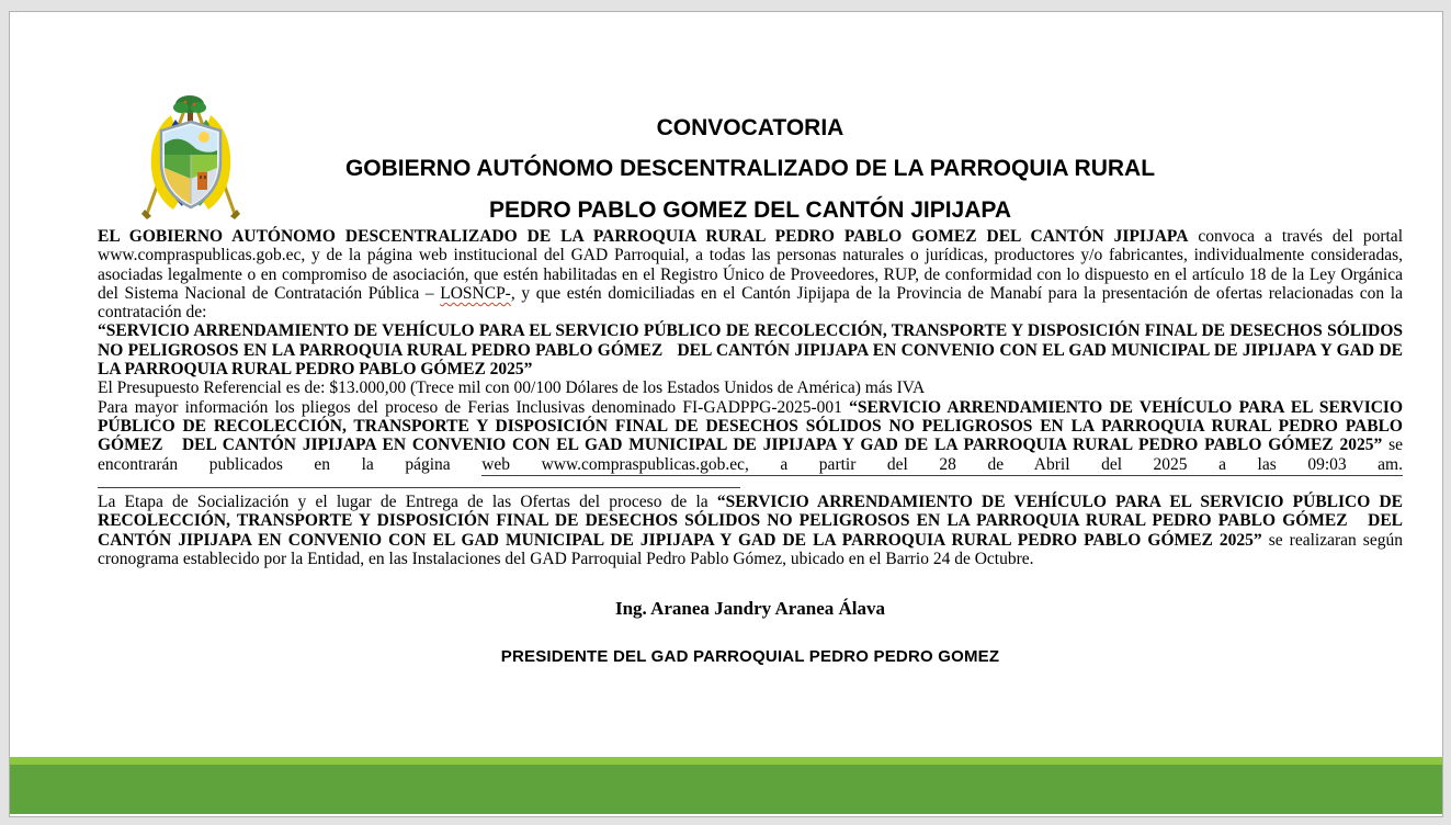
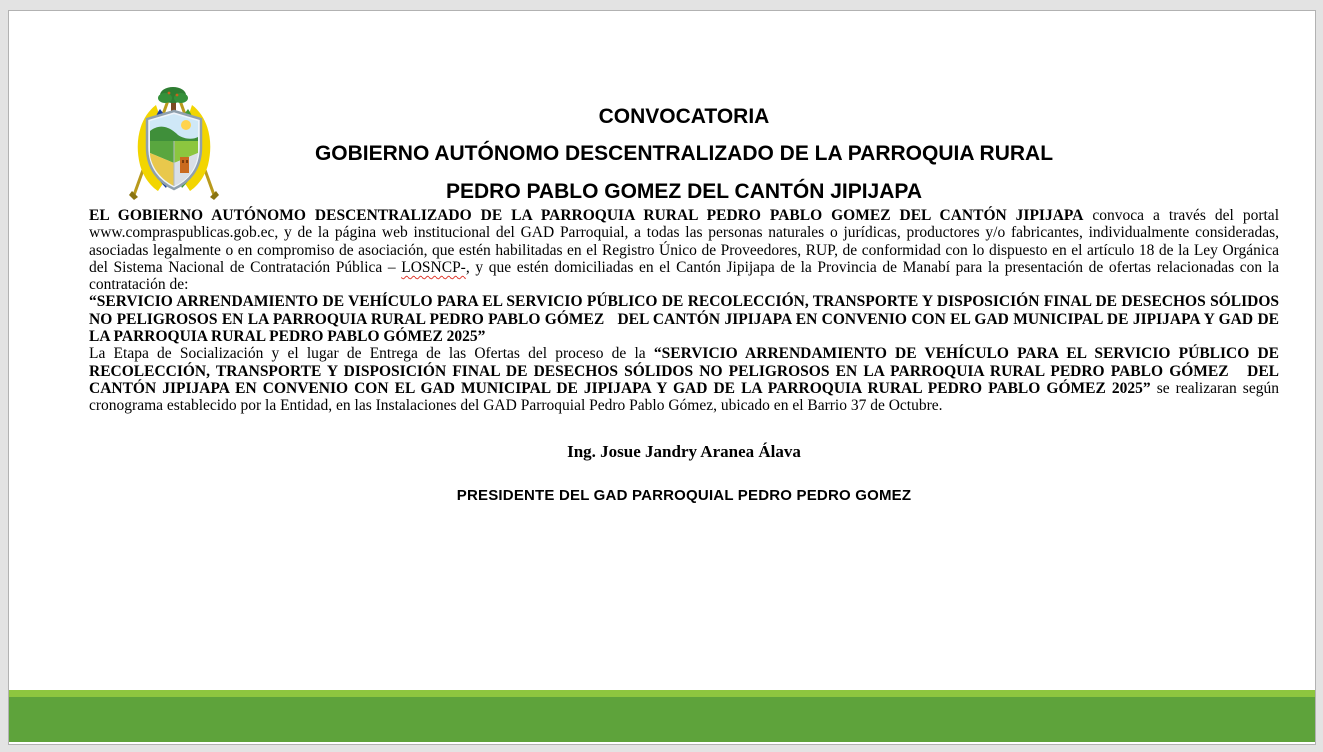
  CONVOCATORIA
  GOBIERNO AUTÓNOMO DESCENTRALIZADO DE LA PARROQUIA RURAL
  PEDRO PABLO GOMEZ DEL CANTÓN JIPIJAPA
  EL GOBIERNO AUTÓNOMO DESCENTRALIZADO DE LA PARROQUIA RURAL PEDRO PABLO GOMEZ DEL CANTÓN JIPIJAPA convoca a través del portal www.compraspublicas.gob.ec, y de la página web institucional del GAD Parroquial, a todas las personas naturales o jurídicas, productores y/o fabricantes, individualmente consideradas, asociadas legalmente o en compromiso de asociación, que estén habilitadas en el Registro Único de Proveedores, RUP, de conformidad con lo dispuesto en el artículo 18 de la Ley Orgánica del Sistema Nacional de Contratación Pública – LOSNCP-, y que estén domiciliadas en el Cantón Jipijapa de la Provincia de Manabí para la presentación de ofertas relacionadas con la contratación de:
  “SERVICIO ARRENDAMIENTO DE VEHÍCULO PARA EL SERVICIO PÚBLICO DE RECOLECCIÓN, TRANSPORTE Y DISPOSICIÓN FINAL DE DESECHOS SÓLIDOS NO PELIGROSOS EN LA PARROQUIA RURAL PEDRO PABLO GÓMEZ DEL CANTÓN JIPIJAPA EN CONVENIO CON EL GAD MUNICIPAL DE JIPIJAPA Y GAD DE LA PARROQUIA RURAL PEDRO PABLO GÓMEZ 2025”
- El Presupuesto Referencial es de: $13.000,00 (Trece mil con 00/100 Dólares de los Estados Unidos de América) más IVA
- Para mayor información los pliegos del proceso de Ferias Inclusivas denominado FI-GADPPG-2025-001 “SERVICIO ARRENDAMIENTO DE VEHÍCULO PARA EL SERVICIO PÚBLICO DE RECOLECCIÓN, TRANSPORTE Y DISPOSICIÓN FINAL DE DESECHOS SÓLIDOS NO PELIGROSOS EN LA PARROQUIA RURAL PEDRO PABLO GÓMEZ DEL CANTÓN JIPIJAPA EN CONVENIO CON EL GAD MUNICIPAL DE JIPIJAPA Y GAD DE LA PARROQUIA RURAL PEDRO PABLO GÓMEZ 2025” se encontrarán publicados en la página web www.compraspublicas.gob.ec, a partir del 28 de Abril del 2025 a las 09:03 am.
- La Etapa de Socialización y el lugar de Entrega de las Ofertas del proceso de la “SERVICIO ARRENDAMIENTO DE VEHÍCULO PARA EL SERVICIO PÚBLICO DE RECOLECCIÓN, TRANSPORTE Y DISPOSICIÓN FINAL DE DESECHOS SÓLIDOS NO PELIGROSOS EN LA PARROQUIA RURAL PEDRO PABLO GÓMEZ DEL CANTÓN JIPIJAPA EN CONVENIO CON EL GAD MUNICIPAL DE JIPIJAPA Y GAD DE LA PARROQUIA RURAL PEDRO PABLO GÓMEZ 2025” se realizaran según cronograma establecido por la Entidad, en las Instalaciones del GAD Parroquial Pedro Pablo Gómez, ubicado en el Barrio 24 de Octubre.
+ La Etapa de Socialización y el lugar de Entrega de las Ofertas del proceso de la “SERVICIO ARRENDAMIENTO DE VEHÍCULO PARA EL SERVICIO PÚBLICO DE RECOLECCIÓN, TRANSPORTE Y DISPOSICIÓN FINAL DE DESECHOS SÓLIDOS NO PELIGROSOS EN LA PARROQUIA RURAL PEDRO PABLO GÓMEZ DEL CANTÓN JIPIJAPA EN CONVENIO CON EL GAD MUNICIPAL DE JIPIJAPA Y GAD DE LA PARROQUIA RURAL PEDRO PABLO GÓMEZ 2025” se realizaran según cronograma establecido por la Entidad, en las Instalaciones del GAD Parroquial Pedro Pablo Gómez, ubicado en el Barrio 37 de Octubre.
- Ing. Aranea Jandry Aranea Álava
+ Ing. Josue Jandry Aranea Álava
  PRESIDENTE DEL GAD PARROQUIAL PEDRO PEDRO GOMEZ
